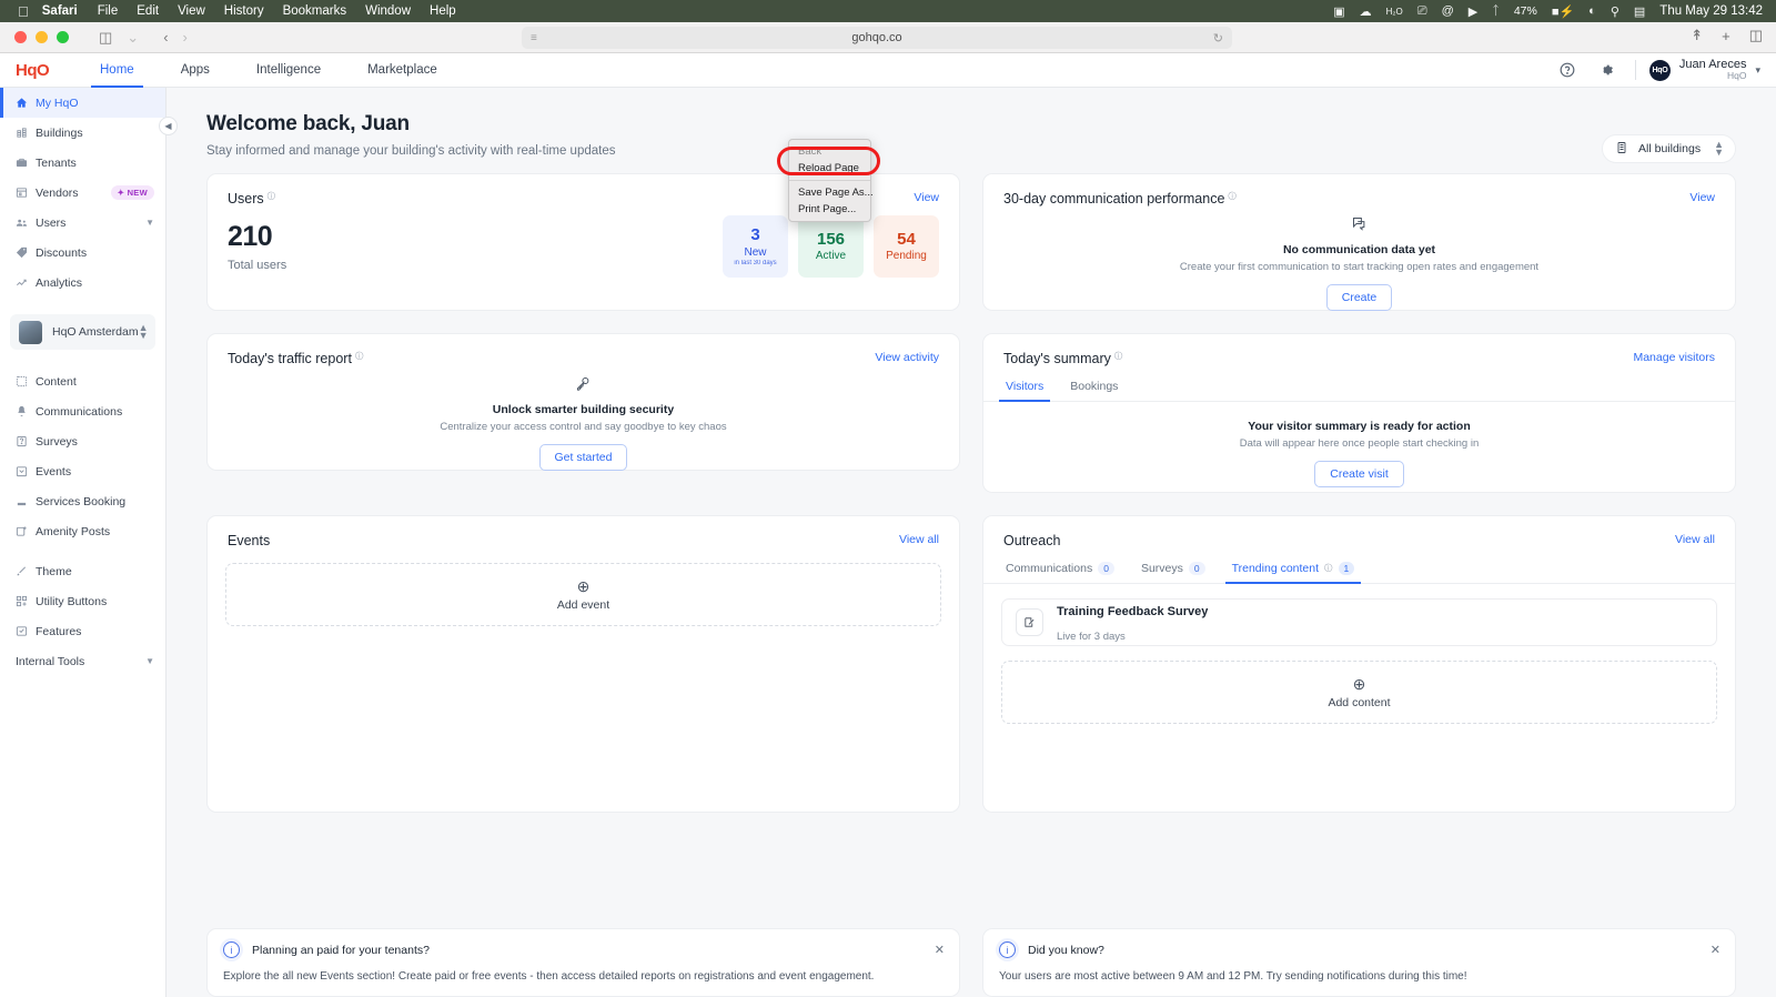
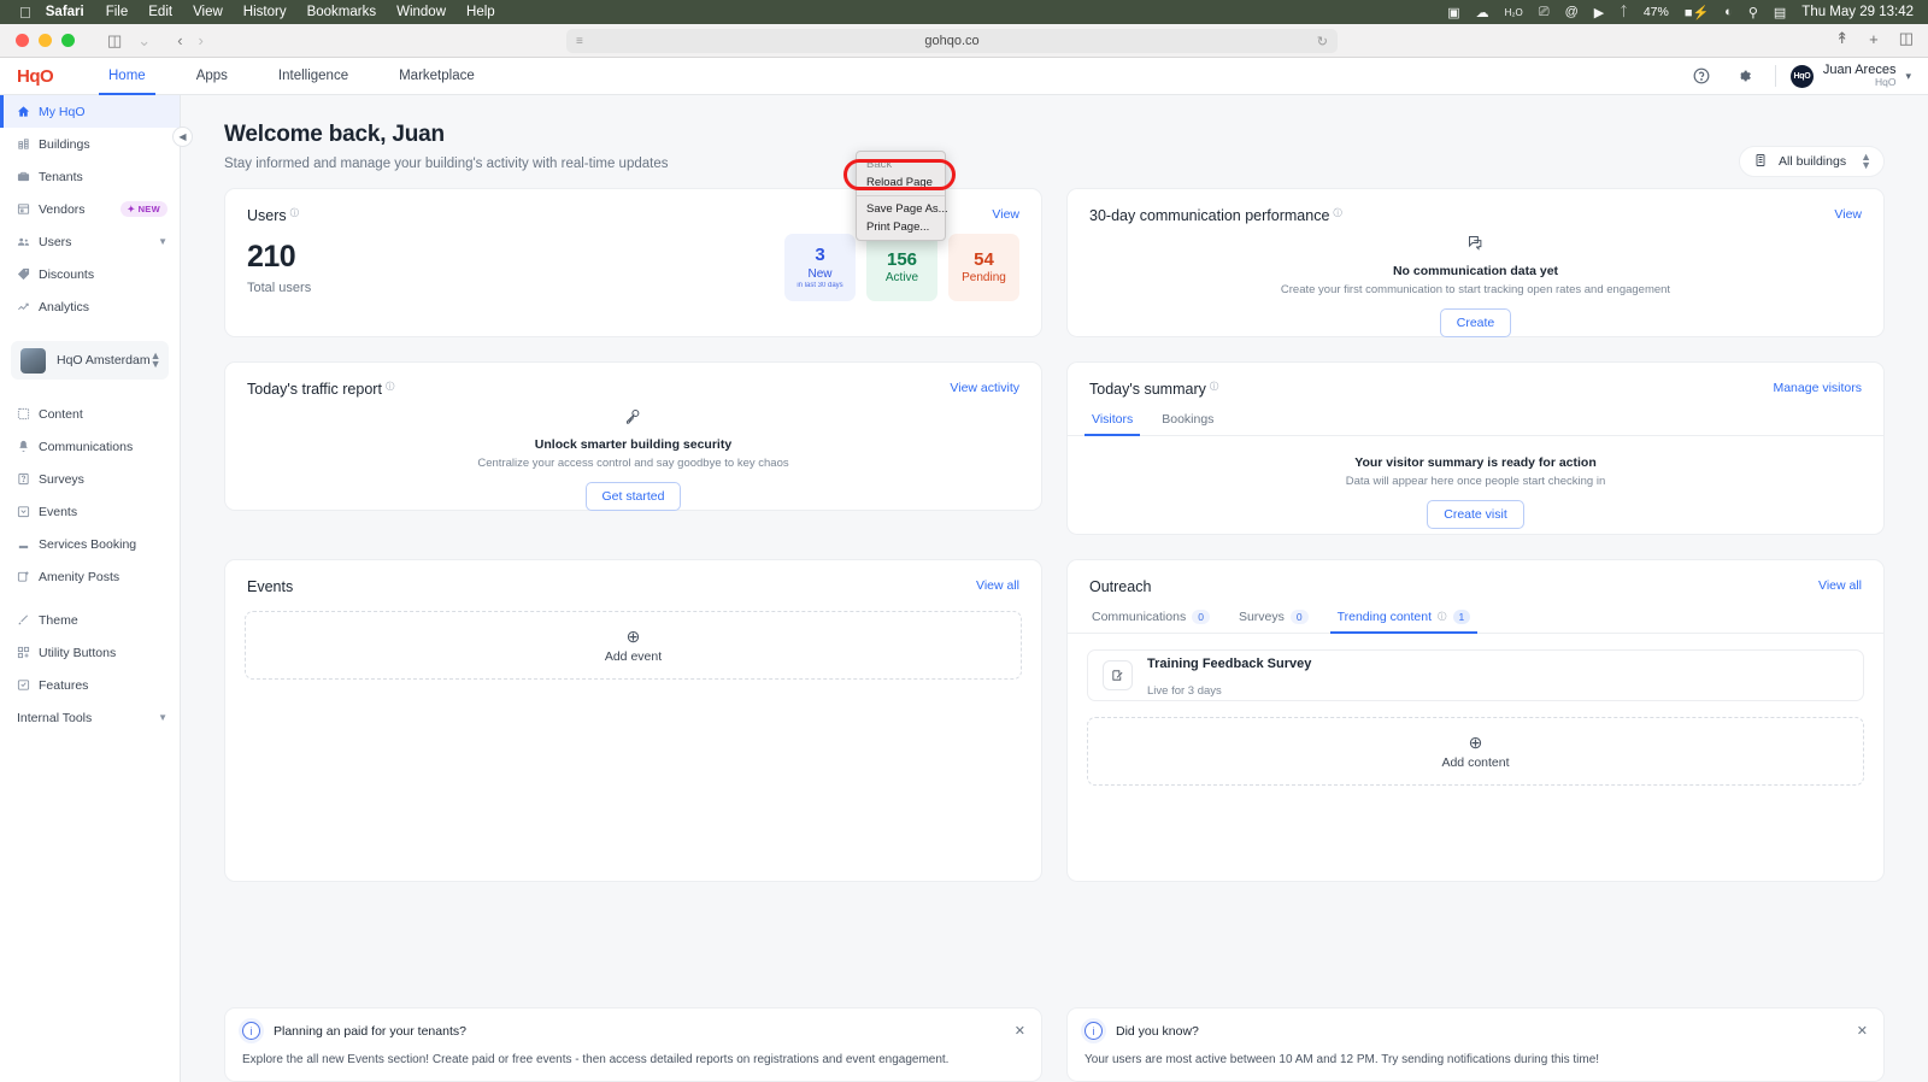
  
  Safari
  File
  Edit
  View
  History
  Bookmarks
  Window
  Help
  ▣
  ☁
  H₂O
  ⎚
  @
  ▶
  ᛏ
  47%
  ■⚡
  ◐
  ⚲
  ▤
  Thu May 29 13:42
  ◫
  ⌄
  ‹
  ›
  ≡
  gohqo.co
  ↻
  ↟
  +
  ◫
  HqO
  Home
  Apps
  Intelligence
  Marketplace
  Juan Areces
  HqO
  ▾
  My HqO
  Buildings
  Tenants
  Vendors
  ✦ NEW
  Users
  ▼
  Discounts
  Analytics
  HqO Amsterdam
  ▲
  ▼
  Content
  Communications
  Surveys
  Events
  Services Booking
  Amenity Posts
  Theme
  Utility Buttons
  Features
  Internal Tools
  ▼
  ◀
  Welcome back, Juan
  Stay informed and manage your building's activity with real-time updates
  All buildings
  ▲
  ▼
  Users
  ⓘ
  View
  210
  Total users
  3
  New
  156
  Active
  54
  Pending
  30-day communication performance
  ⓘ
  View
  No communication data yet
  Create your first communication to start tracking open rates and engagement
  Create
  Today's traffic report
  ⓘ
  View activity
  Unlock smarter building security
  Centralize your access control and say goodbye to key chaos
  Get started
  Today's summary
  ⓘ
  Manage visitors
  Visitors
  Bookings
  Your visitor summary is ready for action
  Data will appear here once people start checking in
  Create visit
  Events
  View all
  ⊕
  Add event
  Outreach
  View all
  Communications
  0
  Surveys
  0
  Trending content
  ⓘ
  1
  Training Feedback Survey
  Live for 3 days
  ⊕
  Add content
  i
  Planning an paid for your tenants?
  ✕
  Explore the all new Events section! Create paid or free events - then access detailed reports on registrations and event engagement.
  i
  Did you know?
  ✕
- Your users are most active between 9 AM and 12 PM. Try sending notifications during this time!
+ Your users are most active between 10 AM and 12 PM. Try sending notifications during this time!
  Back
  Reload Page
  Save Page As...
  Print Page...
